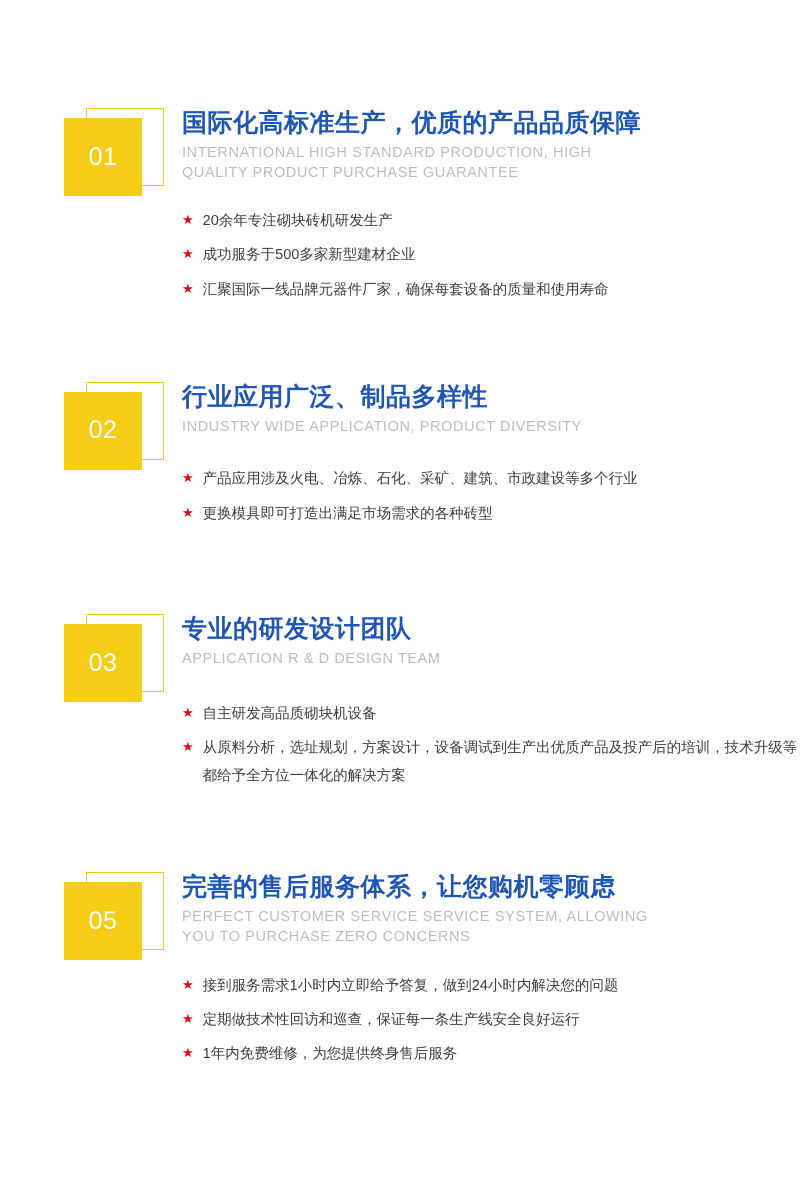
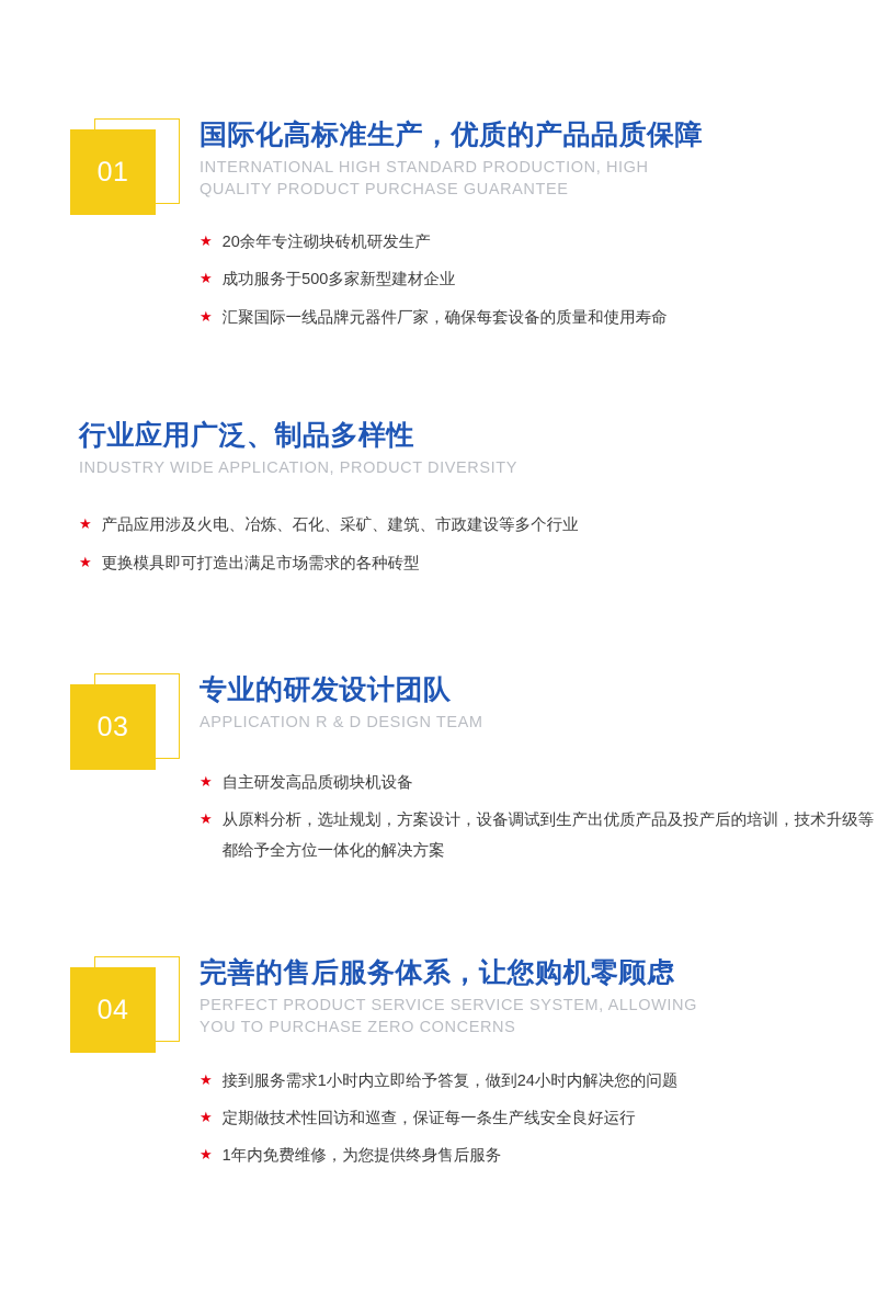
  01
  国际化高标准生产，优质的产品品质保障
  INTERNATIONAL HIGH STANDARD PRODUCTION, HIGH QUALITY PRODUCT PURCHASE GUARANTEE
  ★
  20余年专注砌块砖机研发生产
  ★
  成功服务于500多家新型建材企业
  ★
  汇聚国际一线品牌元器件厂家，确保每套设备的质量和使用寿命
- 02
  行业应用广泛、制品多样性
  INDUSTRY WIDE APPLICATION, PRODUCT DIVERSITY
  ★
  产品应用涉及火电、冶炼、石化、采矿、建筑、市政建设等多个行业
  ★
  更换模具即可打造出满足市场需求的各种砖型
  03
  专业的研发设计团队
  APPLICATION R & D DESIGN TEAM
  ★
  自主研发高品质砌块机设备
  ★
  从原料分析，选址规划，方案设计，设备调试到生产出优质产品及投产后的培训，技术升级等都给予全方位一体化的解决方案
- 05
+ 04
  完善的售后服务体系，让您购机零顾虑
- PERFECT CUSTOMER SERVICE SERVICE SYSTEM, ALLOWING YOU TO PURCHASE ZERO CONCERNS
+ PERFECT PRODUCT SERVICE SERVICE SYSTEM, ALLOWING YOU TO PURCHASE ZERO CONCERNS
  ★
  接到服务需求1小时内立即给予答复，做到24小时内解决您的问题
  ★
  定期做技术性回访和巡查，保证每一条生产线安全良好运行
  ★
  1年内免费维修，为您提供终身售后服务
